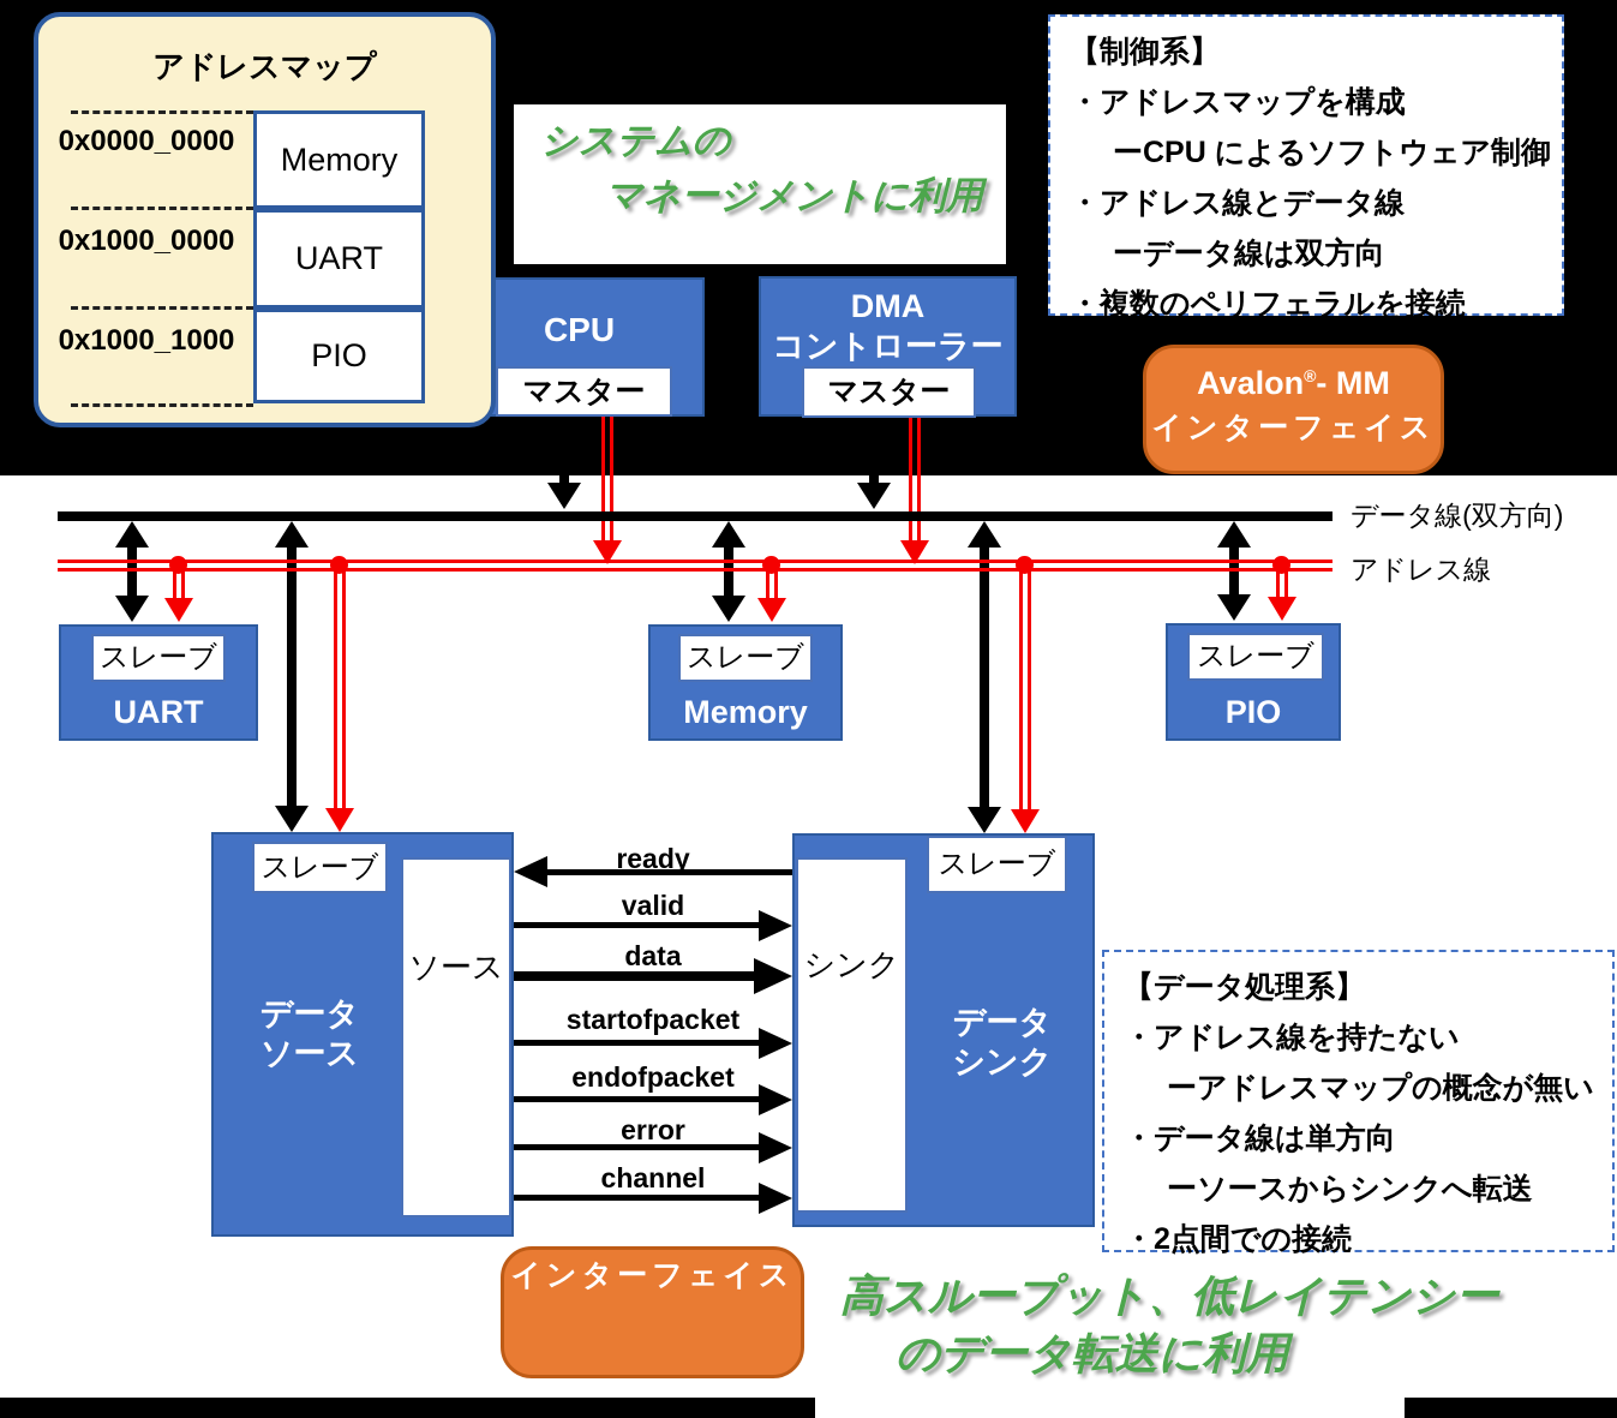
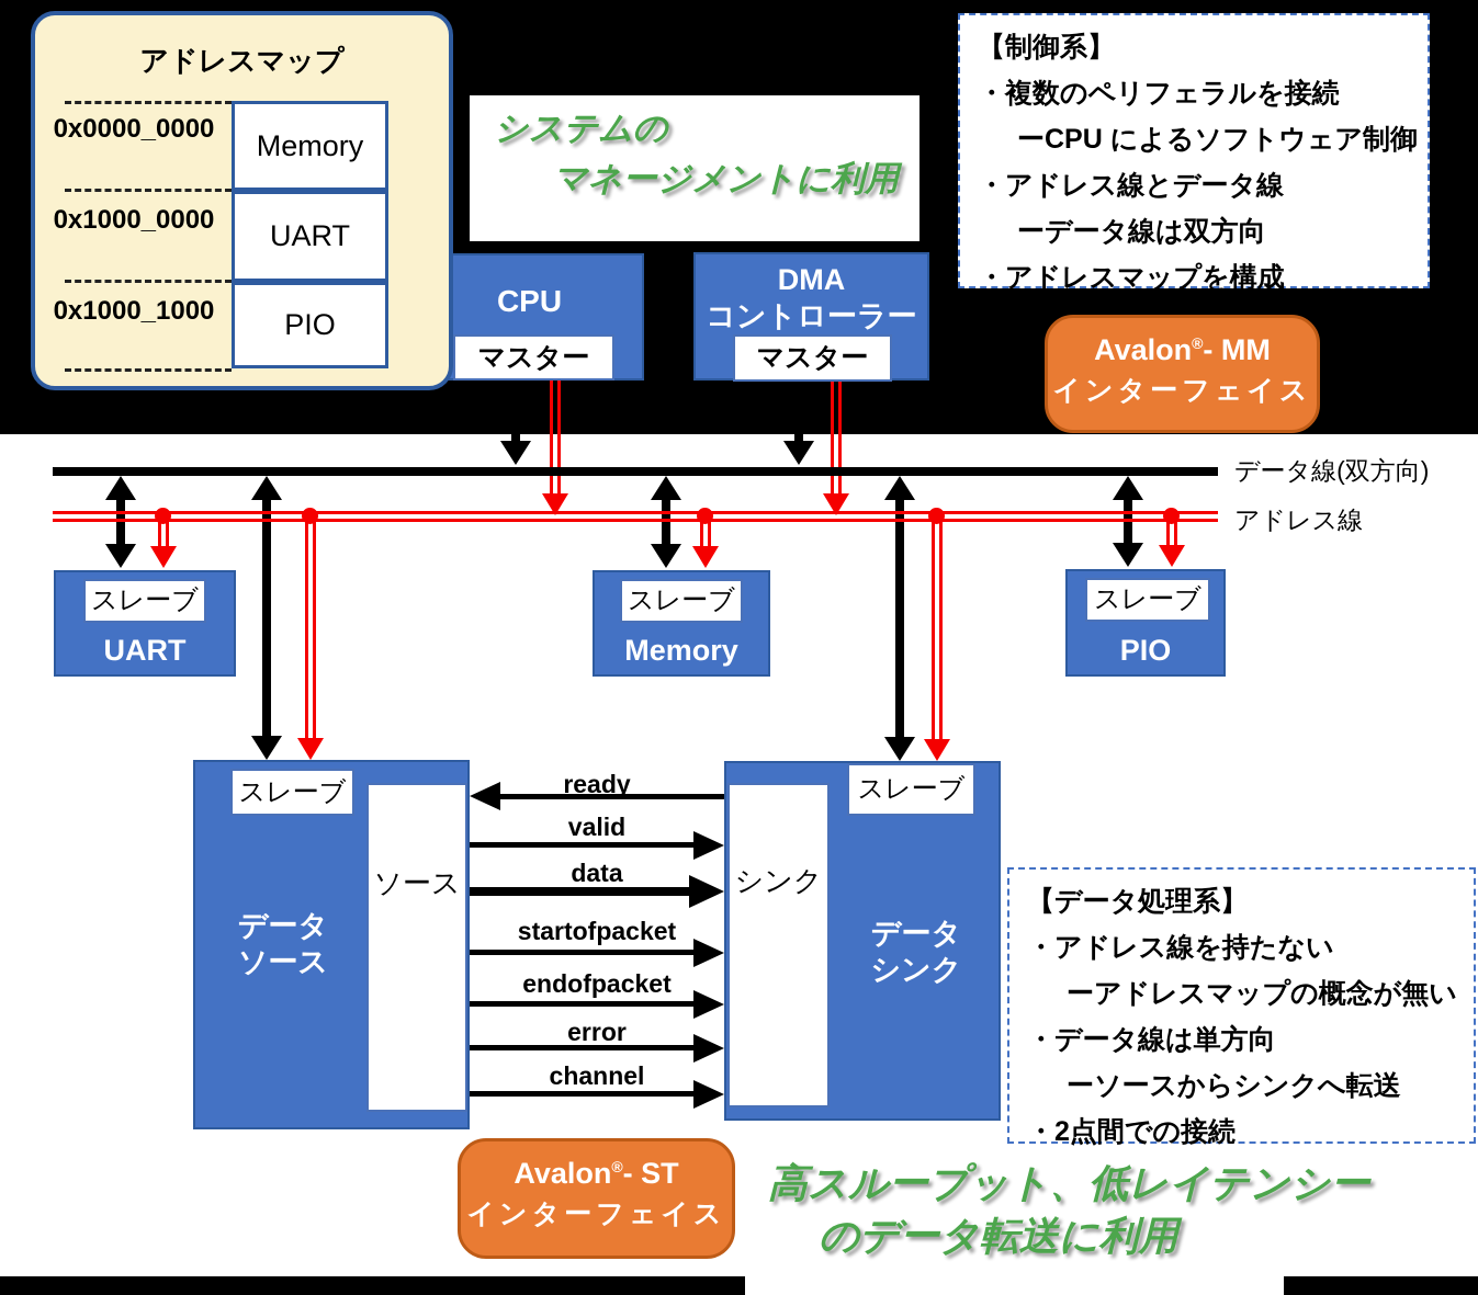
  アドレスマップ
  0x0000_0000
  0x1000_0000
  0x1000_1000
  Memory
  UART
  PIO
  システムの
  マネージメントに利用
  【制御系】
- ・アドレスマップを構成
+ ・複数のペリフェラルを接続
  ーCPU によるソフトウェア制御
  ・アドレス線とデータ線
  ーデータ線は双方向
- ・複数のペリフェラルを接続
+ ・アドレスマップを構成
  CPU
  マスター
  DMA
  コントローラー
  マスター
  Avalon®- MM
  インターフェイス
  データ線(双方向)
  アドレス線
  スレーブ
  UART
  スレーブ
  Memory
  スレーブ
  PIO
  スレーブ
  ソース
  データ
  ソース
  シンク
  スレーブ
  データ
  シンク
  ready
  valid
  data
  startofpacket
  endofpacket
  error
  channel
  【データ処理系】
  ・アドレス線を持たない
  ーアドレスマップの概念が無い
  ・データ線は単方向
  ーソースからシンクへ転送
  ・2点間での接続
+ Avalon®- ST
  インターフェイス
  高スループット、低レイテンシー
  のデータ転送に利用
